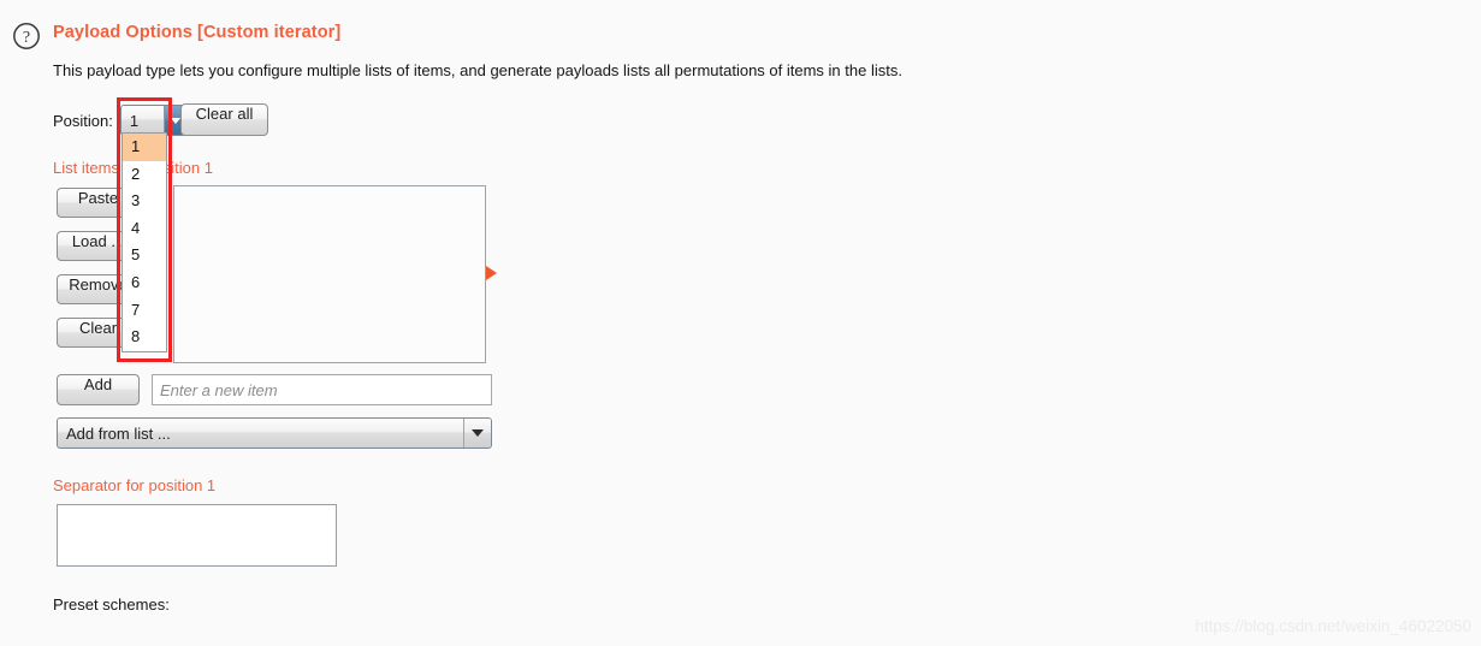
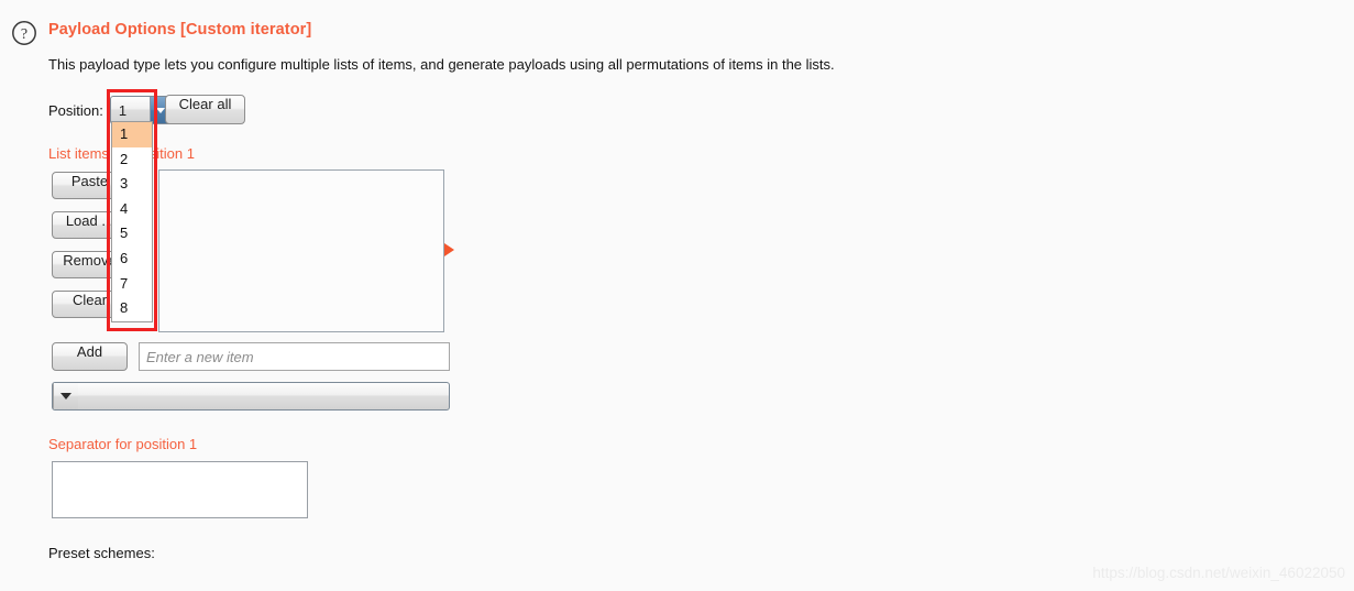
  ?
  Payload Options [Custom iterator]
- This payload type lets you configure multiple lists of items, and generate payloads lists all permutations of items in the lists.
+ This payload type lets you configure multiple lists of items, and generate payloads using all permutations of items in the lists.
  Position:
  1
  Clear all
  1
  2
  3
  4
  5
  6
  7
  8
  List itemssition 1
  Paste
  Load ..
  Remov
  Clear
  Add
  Enter a new item
- Add from list ...
  Separator for position 1
  Preset schemes:
